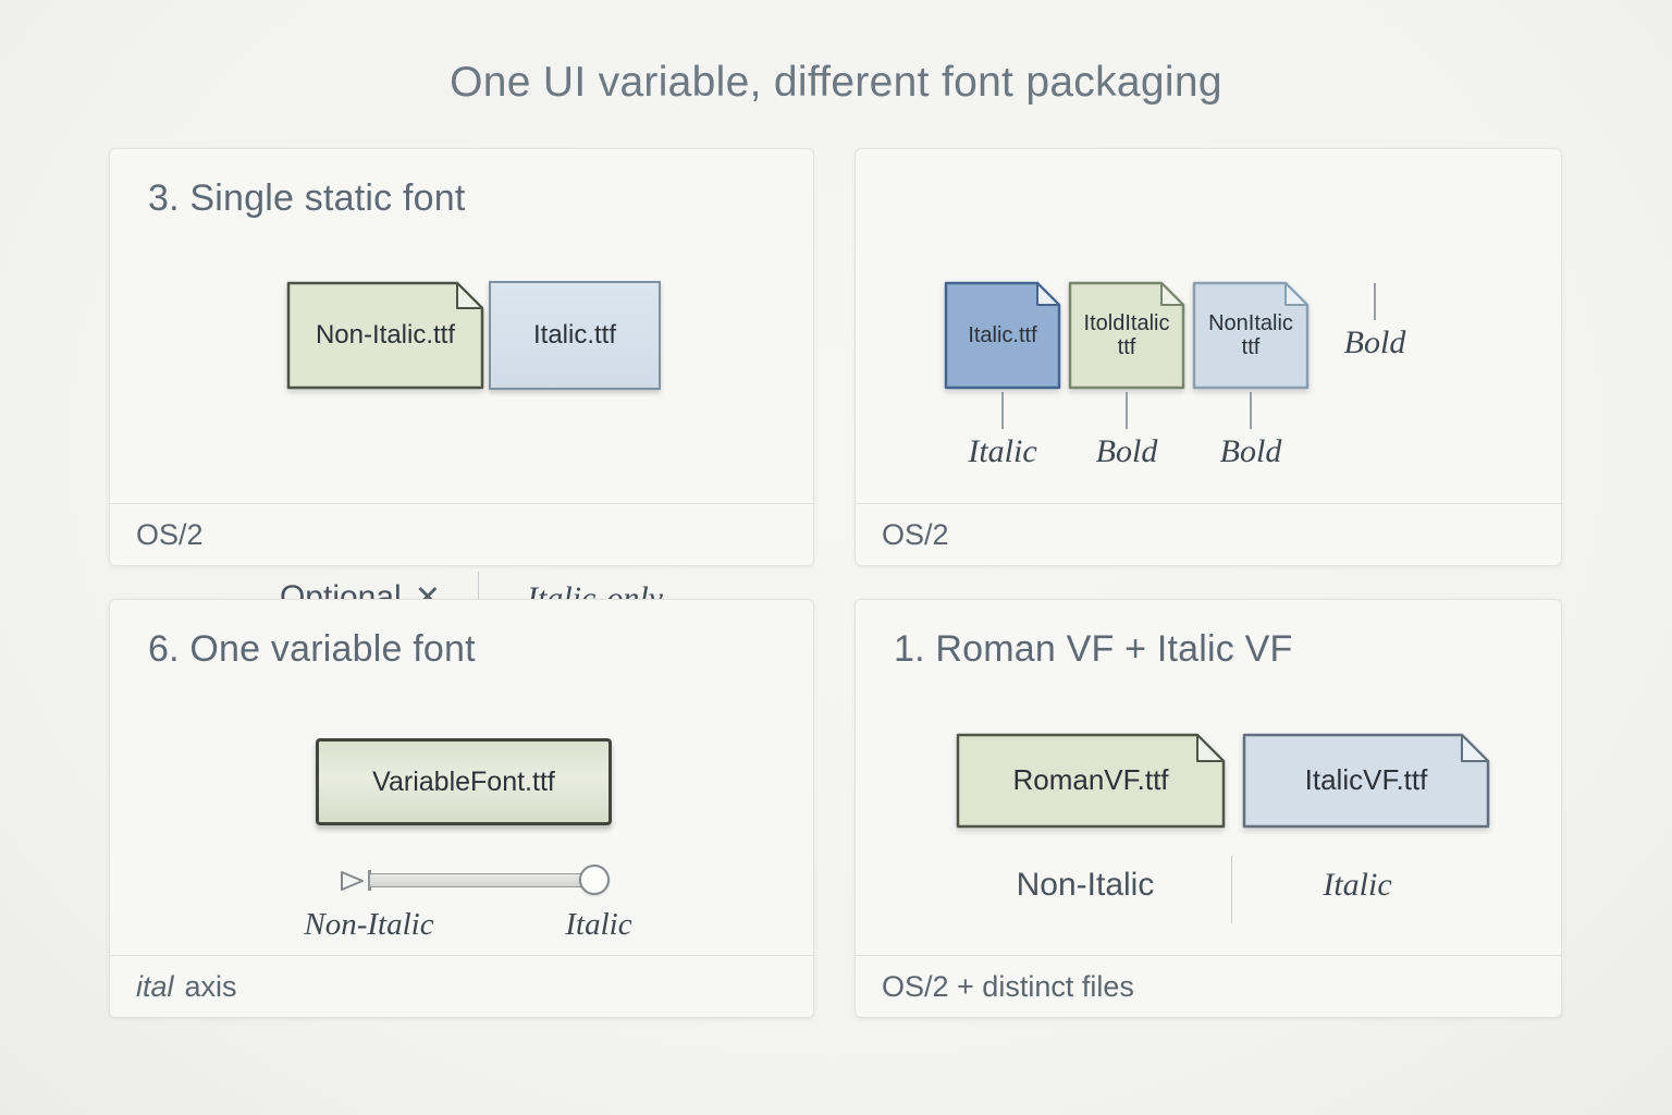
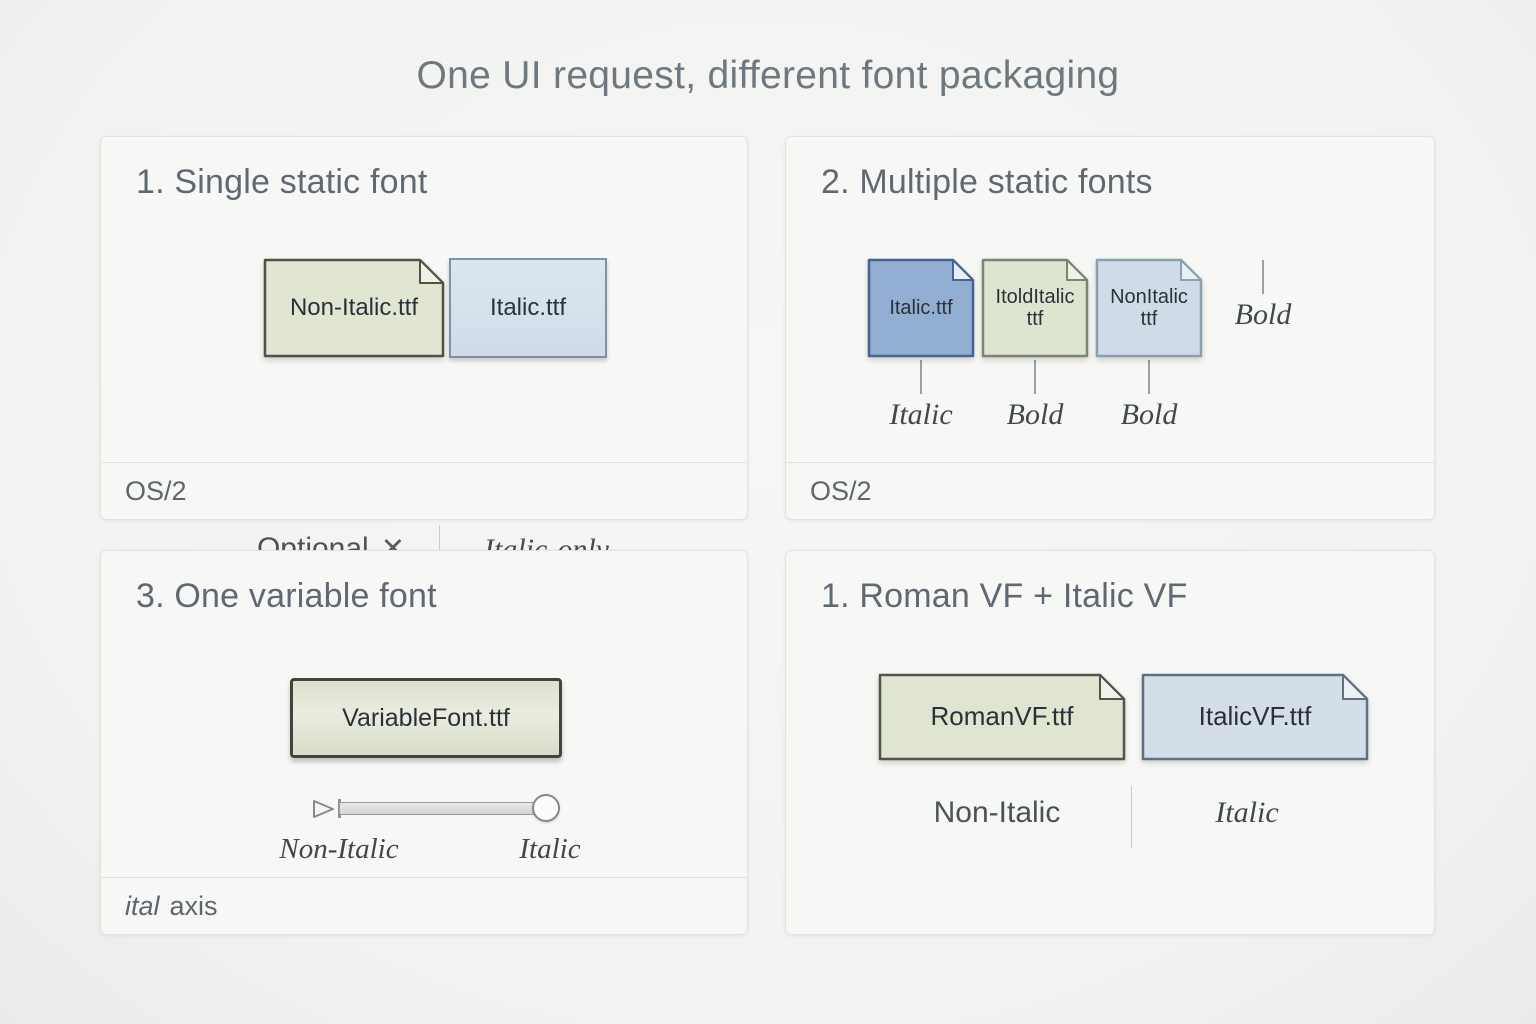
- One UI variable, different font packaging
+ One UI request, different font packaging
- 3. Single static font
+ 1. Single static font
  Non-Italic.ttf
  Italic.ttf
  Optional ✕
  OS/2
+ 2. Multiple static fonts
  Italic.ttf
  Italic
  ItoldItalic
  ttf
  Bold
  NonItalic
  ttf
  Bold
  Bold
  OS/2
- 6. One variable font
+ 3. One variable font
  VariableFont.ttf
  Non-Italic
  Italic
  ital
  axis
  1. Roman VF + Italic VF
  RomanVF.ttf
  ItalicVF.ttf
  Non-Italic
  Italic
- OS/2 + distinct files
